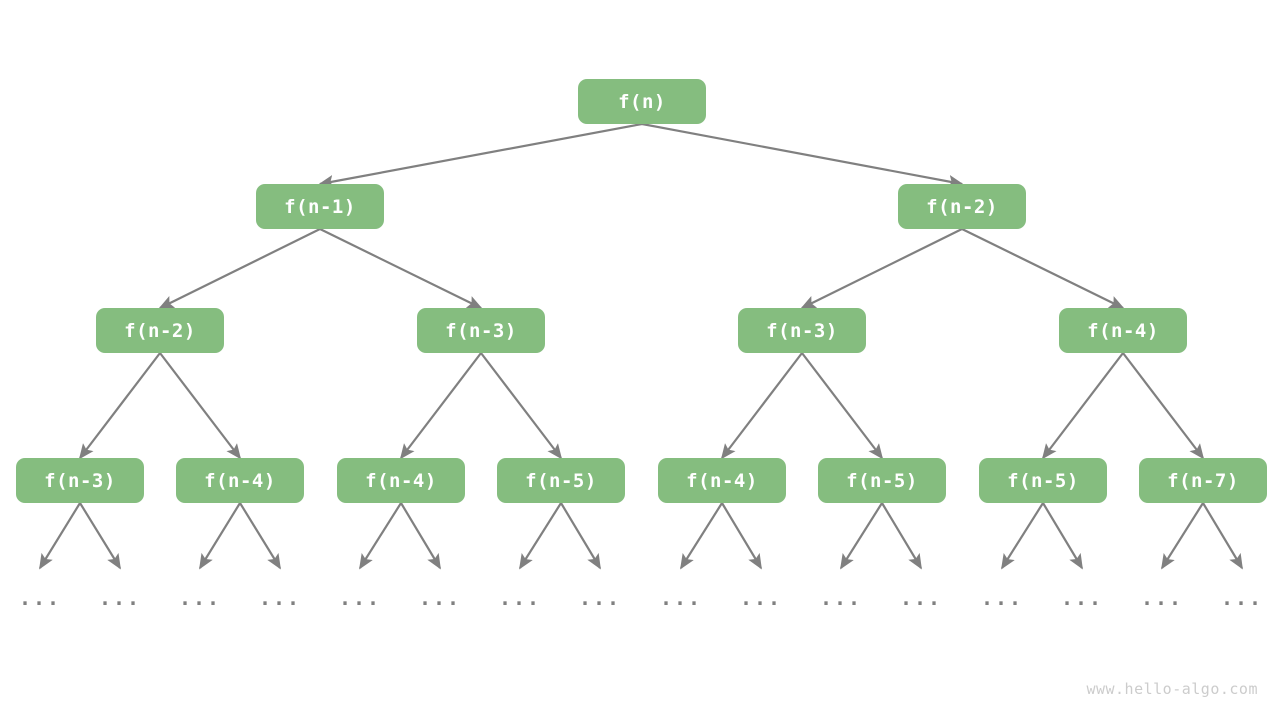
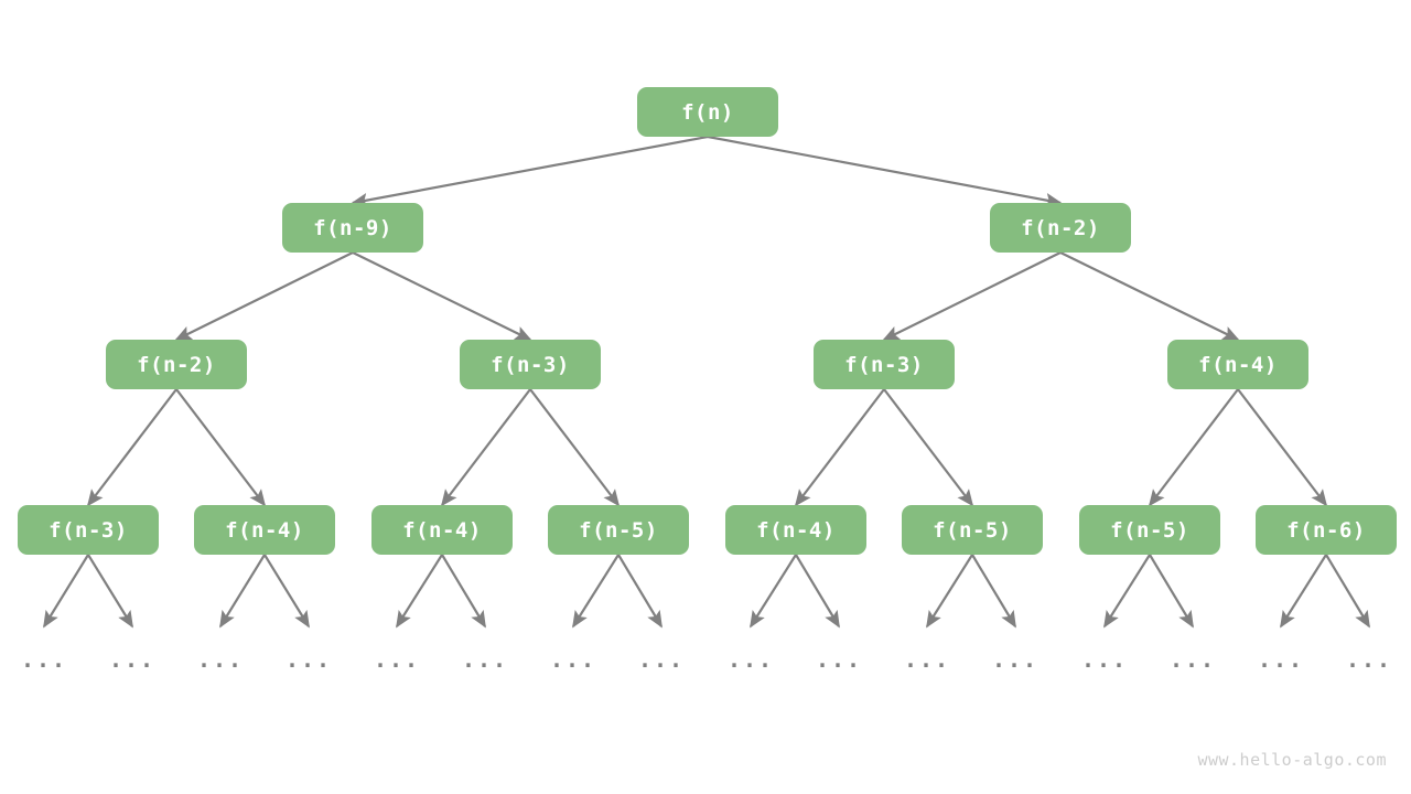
  f(n)
- f(n-1)
+ f(n-9)
  f(n-2)
  f(n-2)
  f(n-3)
  f(n-3)
  f(n-4)
  f(n-3)
  f(n-4)
  f(n-4)
  f(n-5)
  f(n-4)
  f(n-5)
  f(n-5)
- f(n-7)
+ f(n-6)
  ...
  ...
  ...
  ...
  ...
  ...
  ...
  ...
  ...
  ...
  ...
  ...
  ...
  ...
  ...
  ...
  www.hello-algo.com
